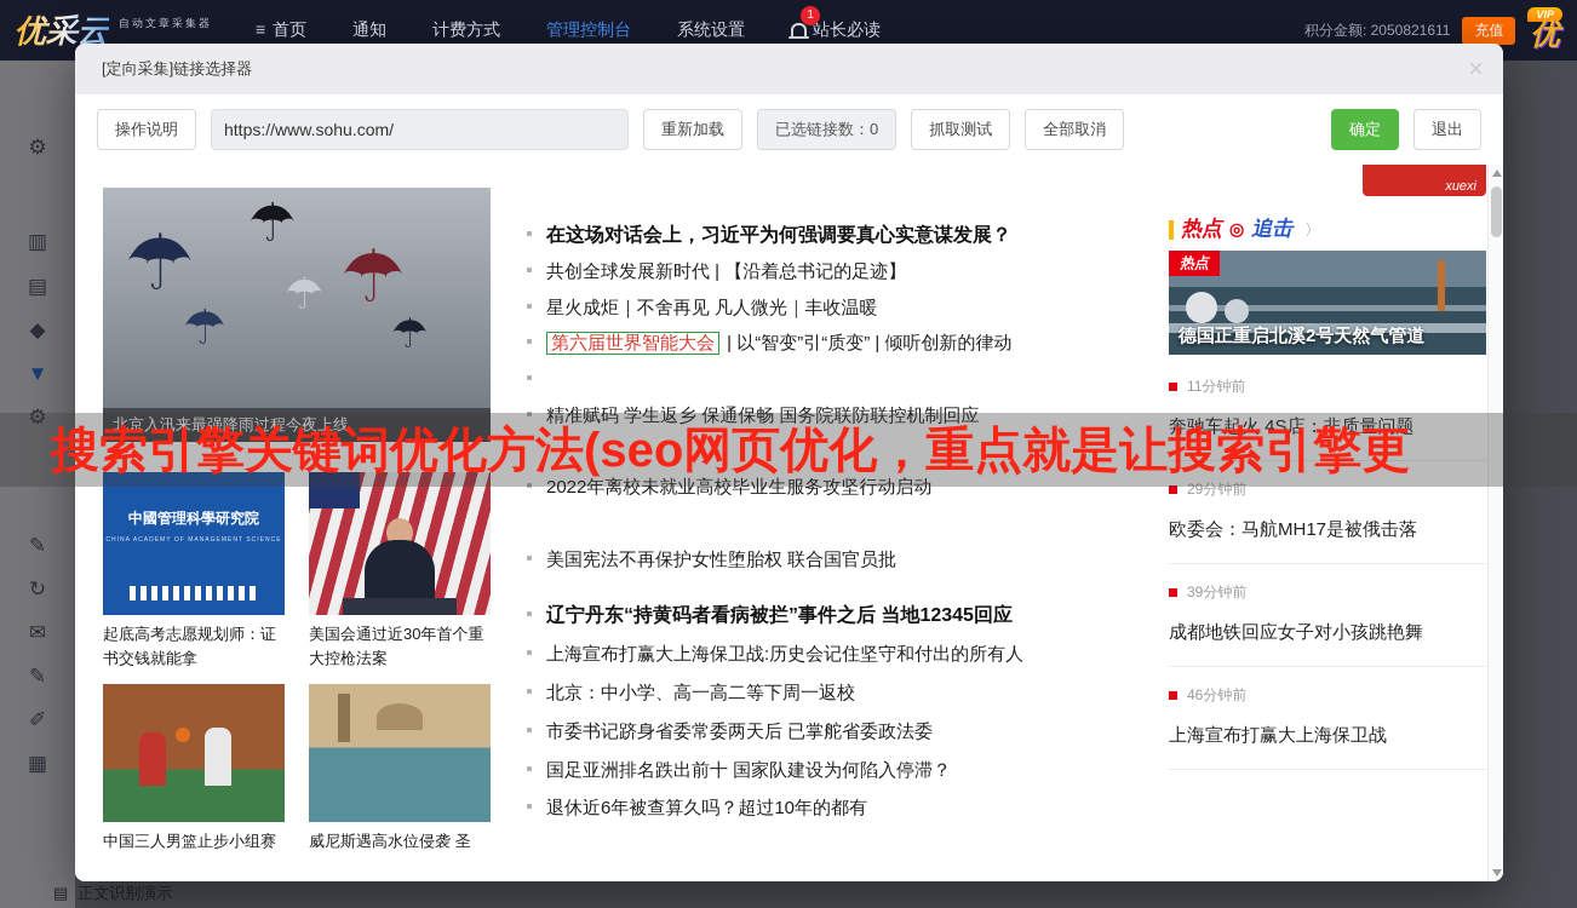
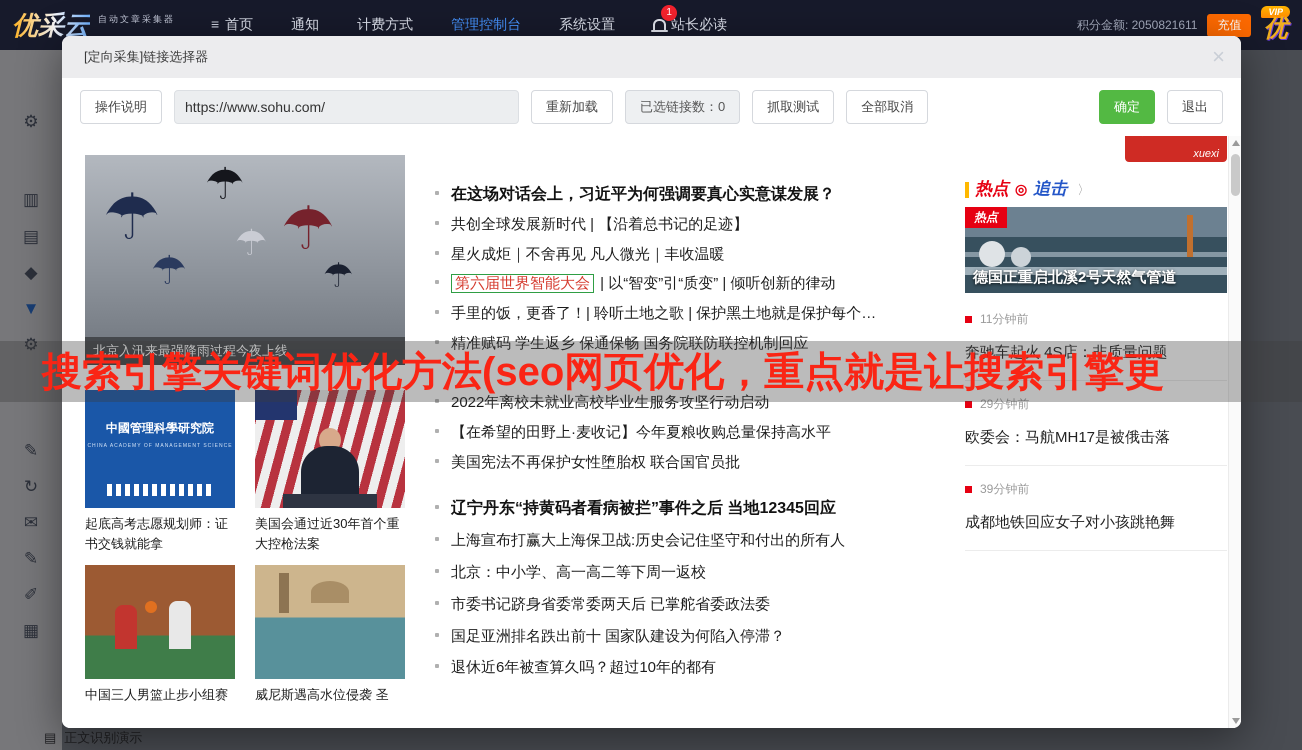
  优采云
  自动文章采集器
  ≡ 首页
  通知
  计费方式
  管理控制台
  系统设置
  站长必读
  1
  积分金额: 2050821611
  充值
  VIP
  优
  ⚙
  ▥
  ▤
  ◆
  ▼
  ⚙
  ✎
  ↻
  ✉
  ✎
  ✐
  ▦
  ▤
  正文识别演示
  [定向采集]链接选择器
  ×
  操作说明
  https://www.sohu.com/
  重新加载
  已选链接数：0
  抓取测试
  全部取消
  确定
  退出
  xuexi
  ☂
  ☂
  ☂
  ☂
  ☂
  ☂
  北京入汛来最强降雨过程今夜上线
  中國管理科學研究院
  起底高考志愿规划师：证书交钱就能拿
  美国会通过近30年首个重大控枪法案
  中国三人男篮止步小组赛
  威尼斯遇高水位侵袭 圣
  在这场对话会上，习近平为何强调要真心实意谋发展？
  共创全球发展新时代 | 【沿着总书记的足迹】
  星火成炬｜不舍再见 凡人微光｜丰收温暖
  第六届世界智能大会 | 以“智变”引“质变” | 倾听创新的律动
+ 手里的饭，更香了！| 聆听土地之歌 | 保护黑土地就是保护每个…
  精准赋码 学生返乡 保通保畅 国务院联防联控机制回应
  2022年离校未就业高校毕业生服务攻坚行动启动
+ 【在希望的田野上·麦收记】今年夏粮收购总量保持高水平
  美国宪法不再保护女性堕胎权 联合国官员批
  辽宁丹东“持黄码者看病被拦”事件之后 当地12345回应
  上海宣布打赢大上海保卫战:历史会记住坚守和付出的所有人
  北京：中小学、高一高二等下周一返校
  市委书记跻身省委常委两天后 已掌舵省委政法委
  国足亚洲排名跌出前十 国家队建设为何陷入停滞？
  退休近6年被查算久吗？超过10年的都有
  热点
  ◎
  追击
  〉
  热点
  德国正重启北溪2号天然气管道
  11分钟前
  奔驰车起火 4S店：非质量问题
  29分钟前
  欧委会：马航MH17是被俄击落
  39分钟前
  成都地铁回应女子对小孩跳艳舞
- 46分钟前
- 上海宣布打赢大上海保卫战
  搜索引擎关键词优化方法(seo网页优化，重点就是让搜索引擎更
